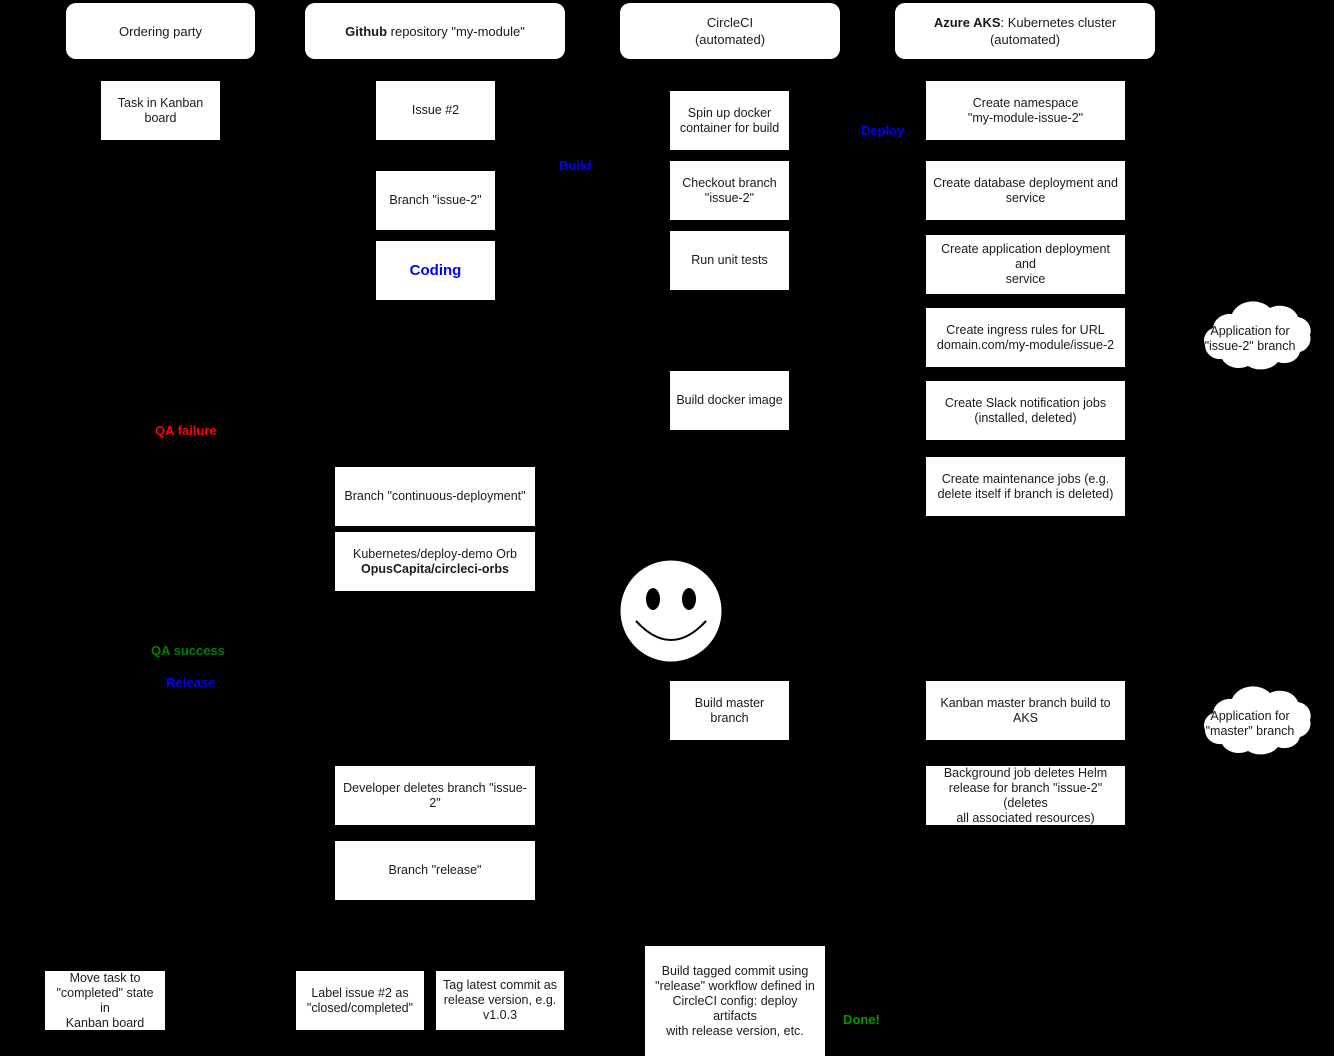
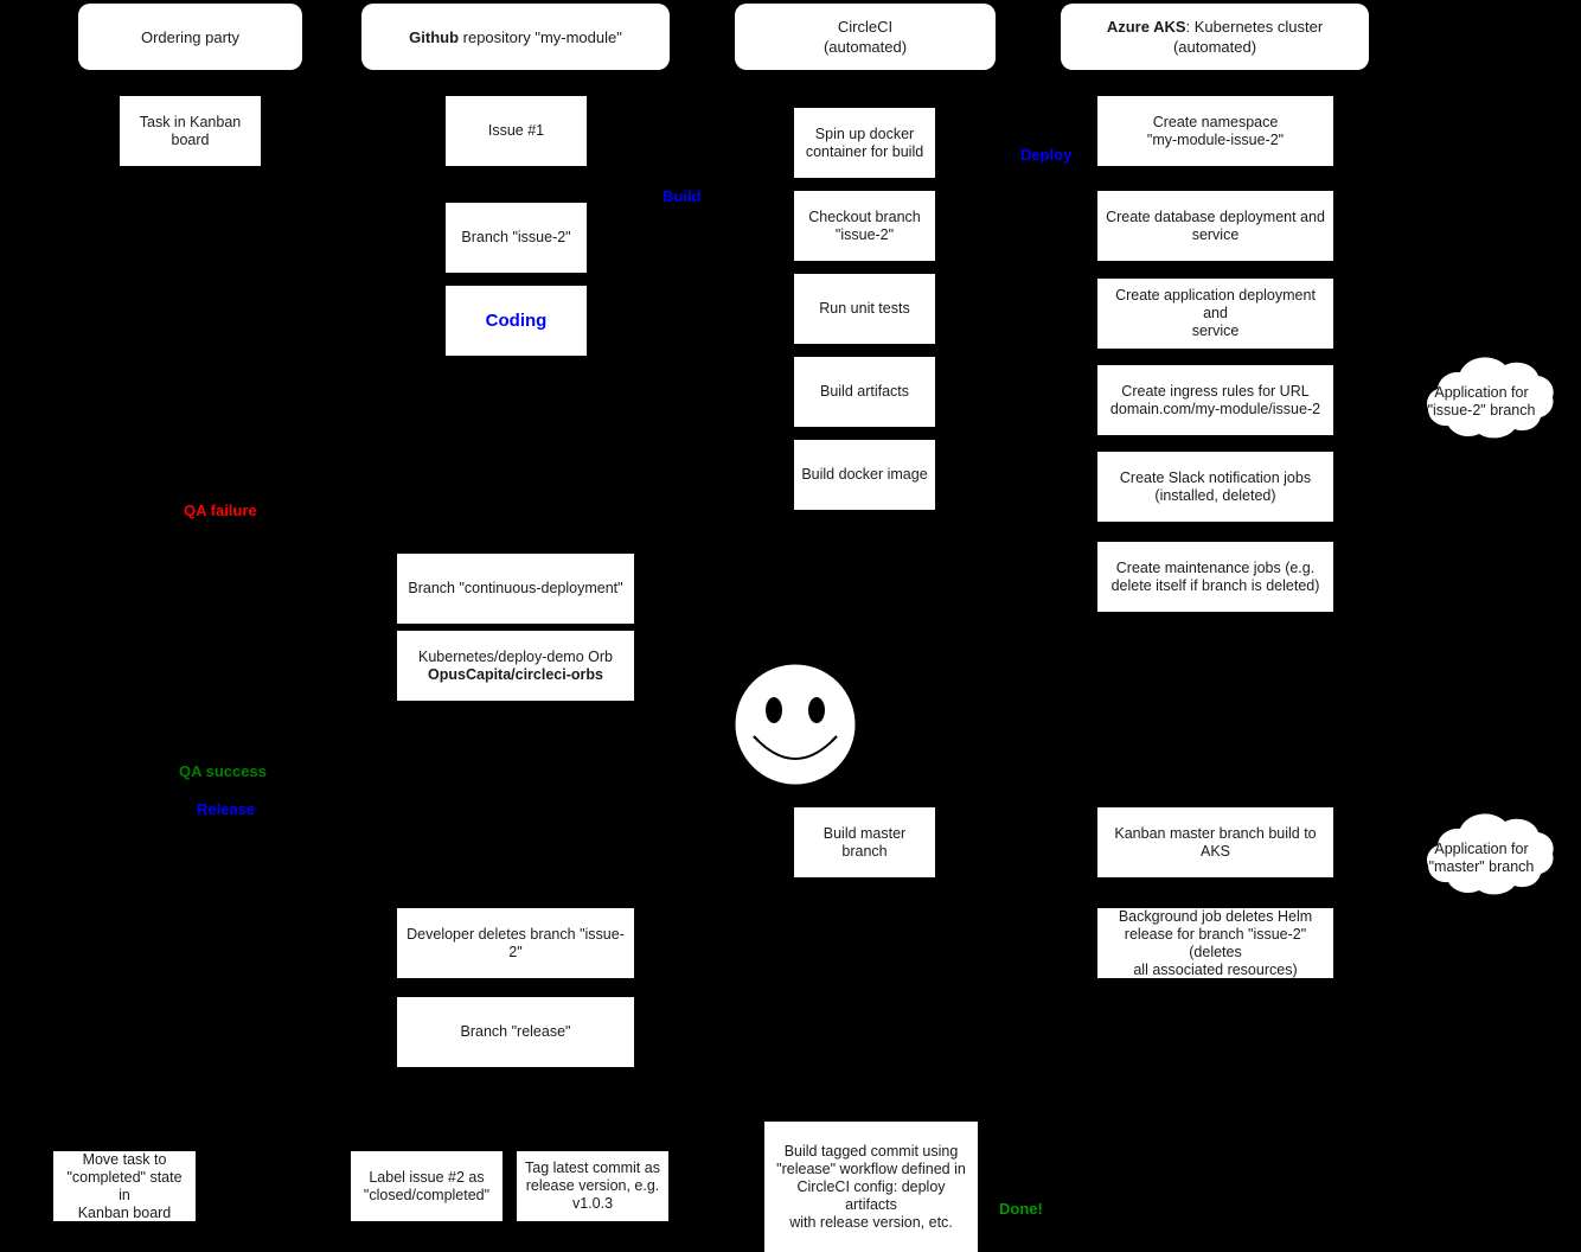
  Ordering party
  Github repository "my-module"
  CircleCI
  (automated)
  Azure AKS: Kubernetes cluster
  (automated)
  Task in Kanban
  board
  Move task to
  "completed" state in
  Kanban board
- Issue #2
+ Issue #1
  Branch "issue-2"
  Coding
  Branch "continuous-deployment"
  Kubernetes/deploy-demo Orb
  OpusCapita/circleci-orbs
  Developer deletes branch "issue-2"
  Branch "release"
  Label issue #2 as
  "closed/completed"
  Tag latest commit as
  release version, e.g.
  v1.0.3
  Spin up docker
  container for build
  Checkout branch
  "issue-2"
  Run unit tests
+ Build artifacts
  Build docker image
  Build master branch
  Build tagged commit using
  "release" workflow defined in
  CircleCI config: deploy artifacts
  with release version, etc.
  Create namespace
  "my-module-issue-2"
  Create database deployment and
  service
  Create application deployment and
  service
  Create ingress rules for URL
  domain.com/my-module/issue-2
  Create Slack notification jobs
  (installed, deleted)
  Create maintenance jobs (e.g.
  delete itself if branch is deleted)
  Kanban master branch build to AKS
  Background job deletes Helm
  release for branch "issue-2" (deletes
  all associated resources)
  Application for
  "issue-2" branch
  Application for
  "master" branch
  Build
  Deploy
  QA failure
  QA success
  Release
  Done!
